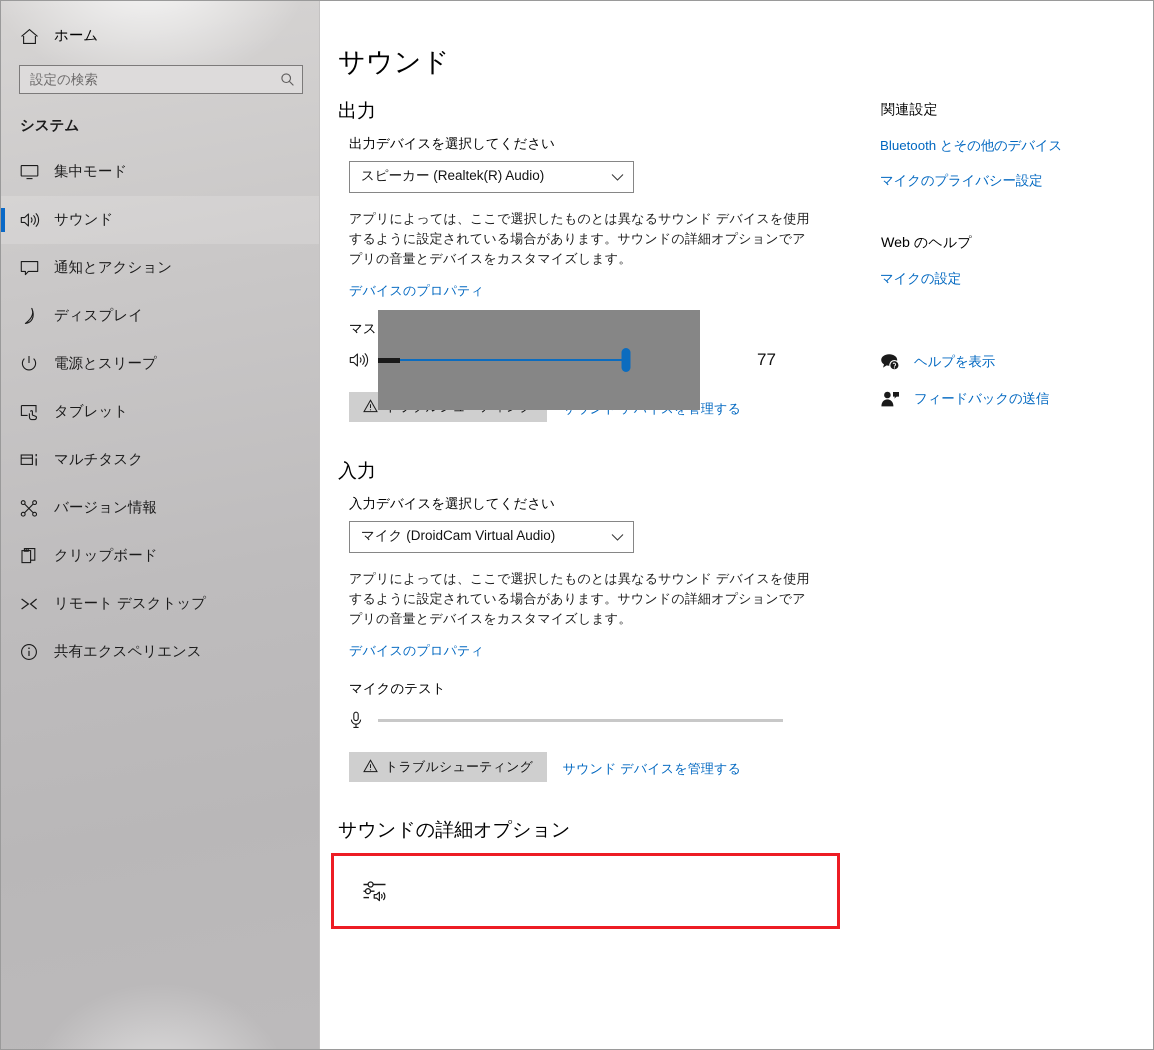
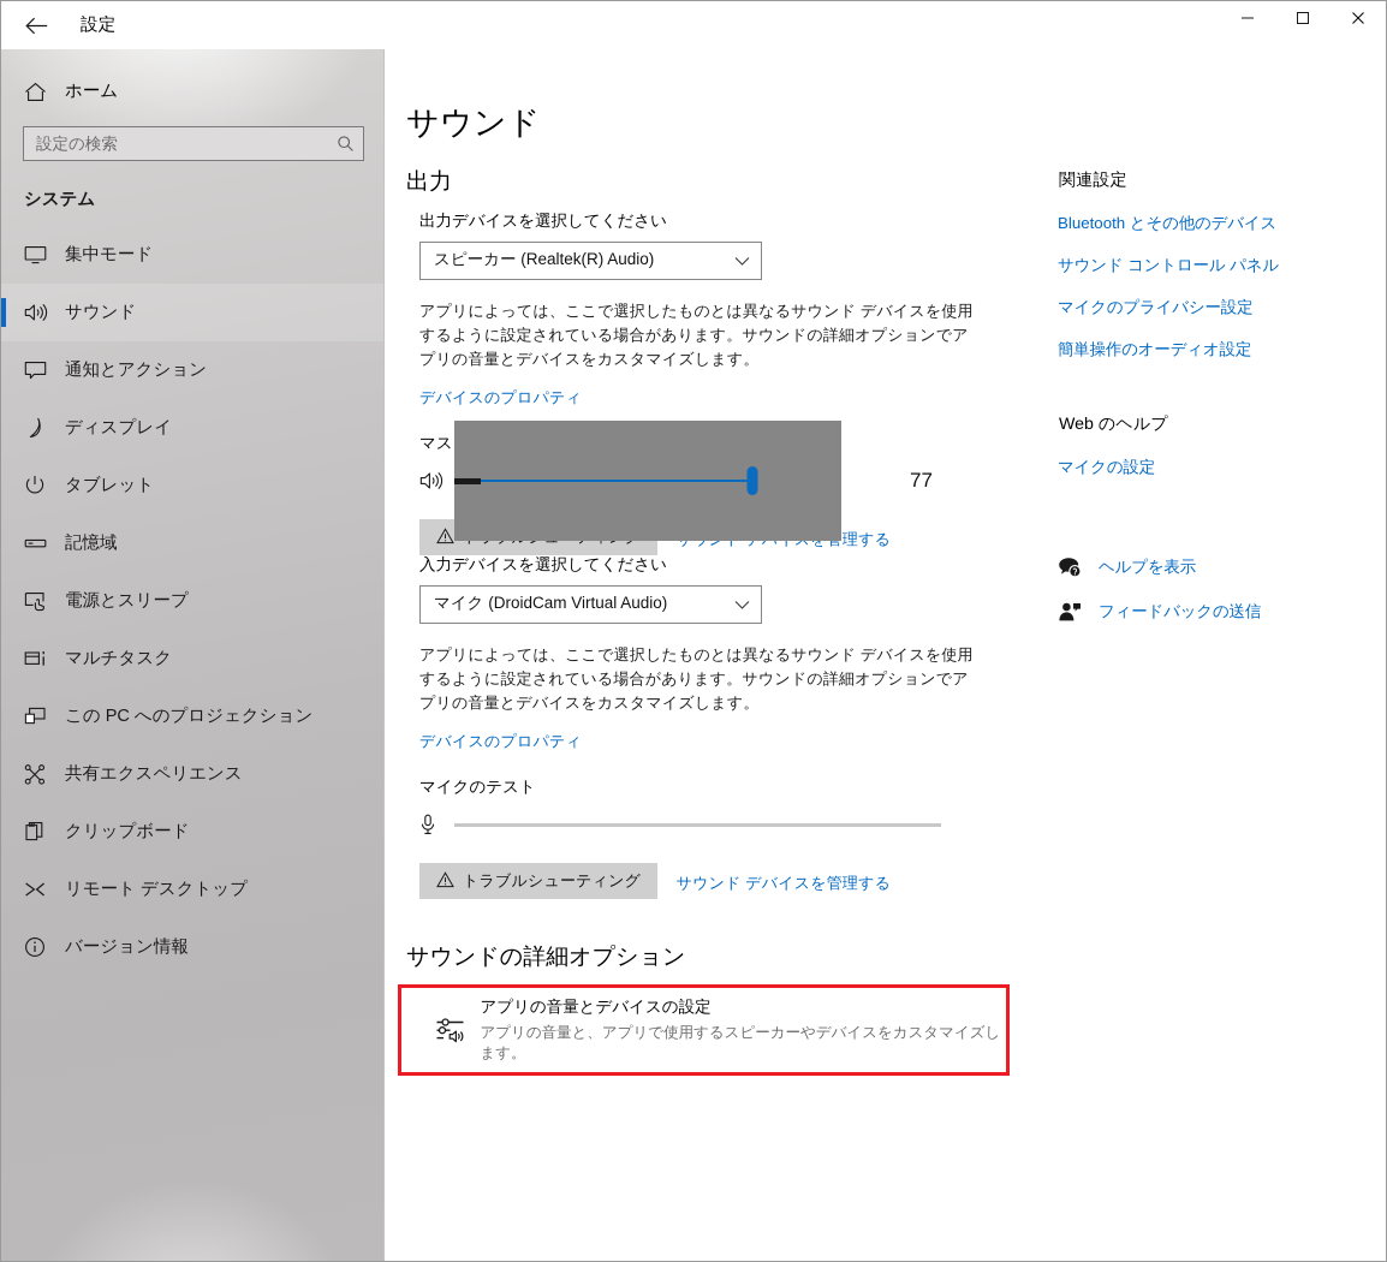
+ 設定
  ホーム
  設定の検索
  システム
  集中モード
  サウンド
  通知とアクション
  ディスプレイ
- 電源とスリープ
+ タブレット
+ 記憶域
- タブレット
+ 電源とスリープ
  マルチタスク
+ この PC へのプロジェクション
- バージョン情報
+ 共有エクスペリエンス
  クリップボード
  リモート デスクトップ
- 共有エクスペリエンス
+ バージョン情報
  サウンド
  出力
  出力デバイスを選択してください
  スピーカー (Realtek(R) Audio)
  アプリによっては、ここで選択したものとは異なるサウンド デバイスを使用するように設定されている場合があります。サウンドの詳細オプションでアプリの音量とデバイスをカスタマイズします。
  デバイスのプロパティ
  77
- 入力
  入力デバイスを選択してください
  マイク (DroidCam Virtual Audio)
  アプリによっては、ここで選択したものとは異なるサウンド デバイスを使用するように設定されている場合があります。サウンドの詳細オプションでアプリの音量とデバイスをカスタマイズします。
  デバイスのプロパティ
  マイクのテスト
  トラブルシューティング
  サウンド デバイスを管理する
  サウンドの詳細オプション
+ アプリの音量とデバイスの設定
+ アプリの音量と、アプリで使用するスピーカーやデバイスをカスタマイズします。
  関連設定
  Bluetooth とその他のデバイス
+ サウンド コントロール パネル
  マイクのプライバシー設定
+ 簡単操作のオーディオ設定
  Web のヘルプ
  マイクの設定
  ヘルプを表示
  フィードバックの送信
